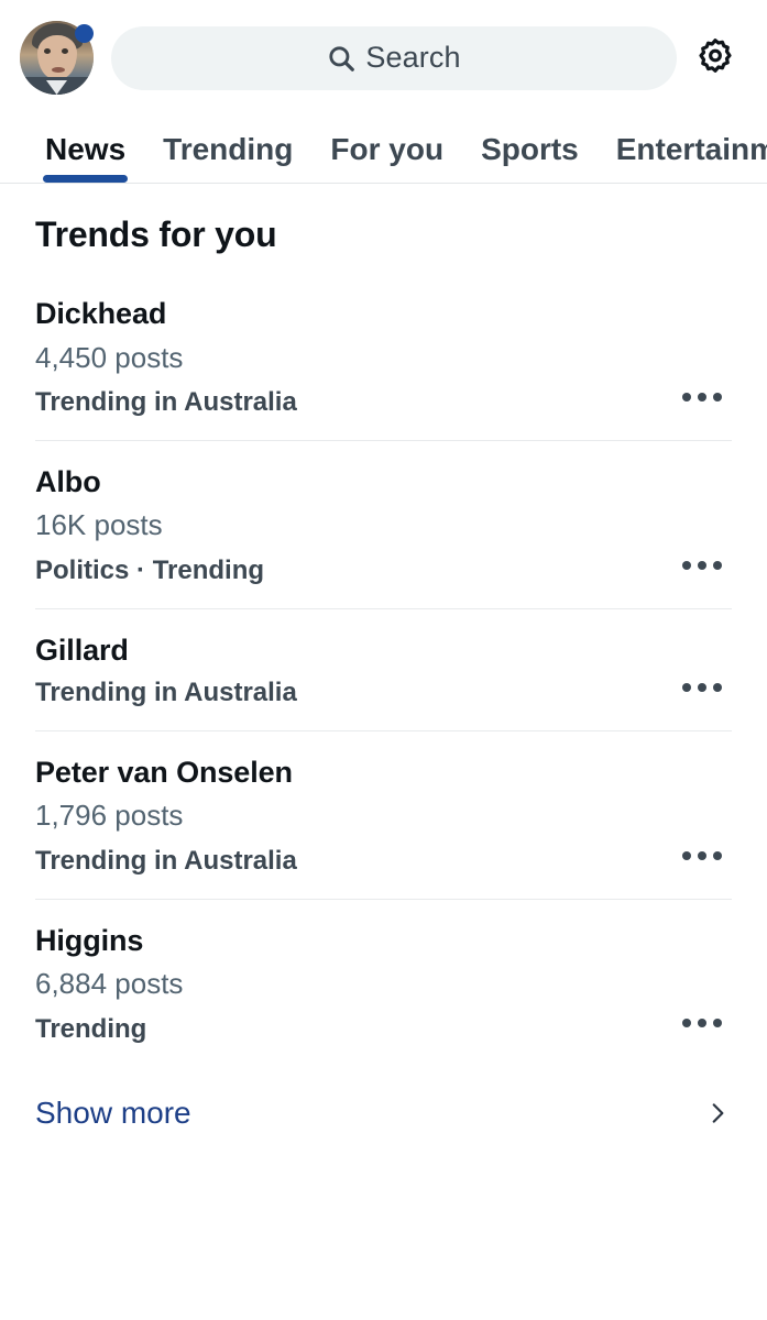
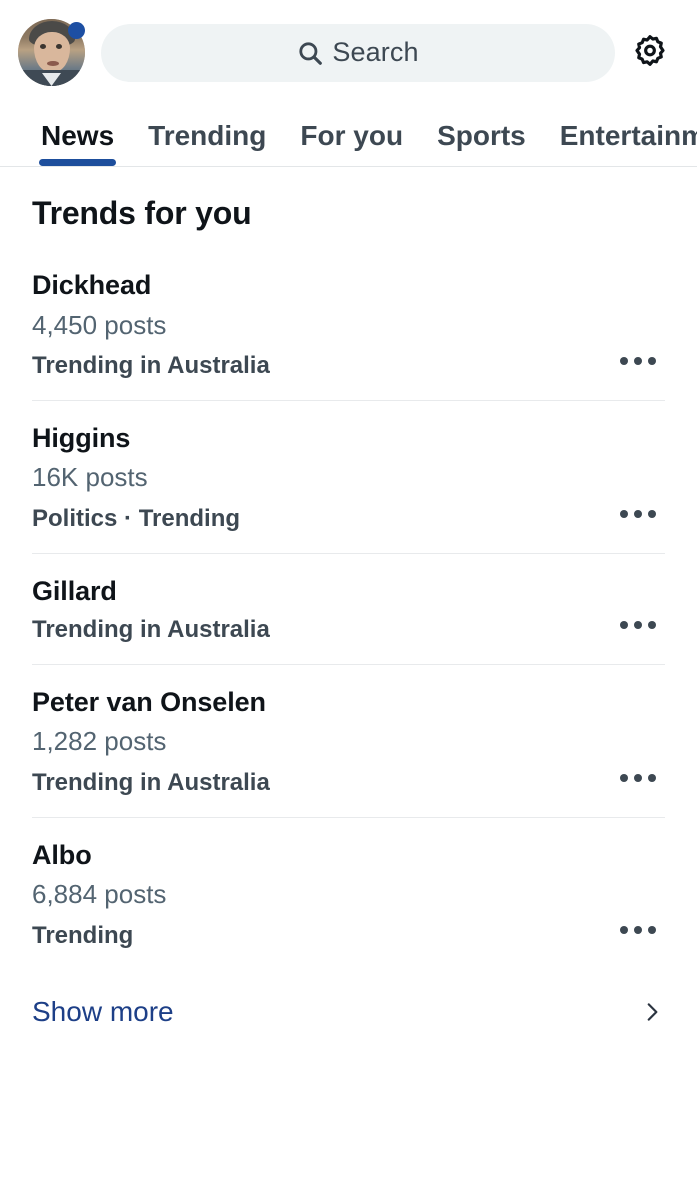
  Search
  News
  Trending
  For you
  Sports
  Entertainm
  Trends for you
  Dickhead
  4,450 posts
  Trending in Australia
- Albo
+ Higgins
  16K posts
  Politics · Trending
  Gillard
  Trending in Australia
  Peter van Onselen
- 1,796 posts
+ 1,282 posts
  Trending in Australia
- Higgins
+ Albo
  6,884 posts
  Trending
  Show more
